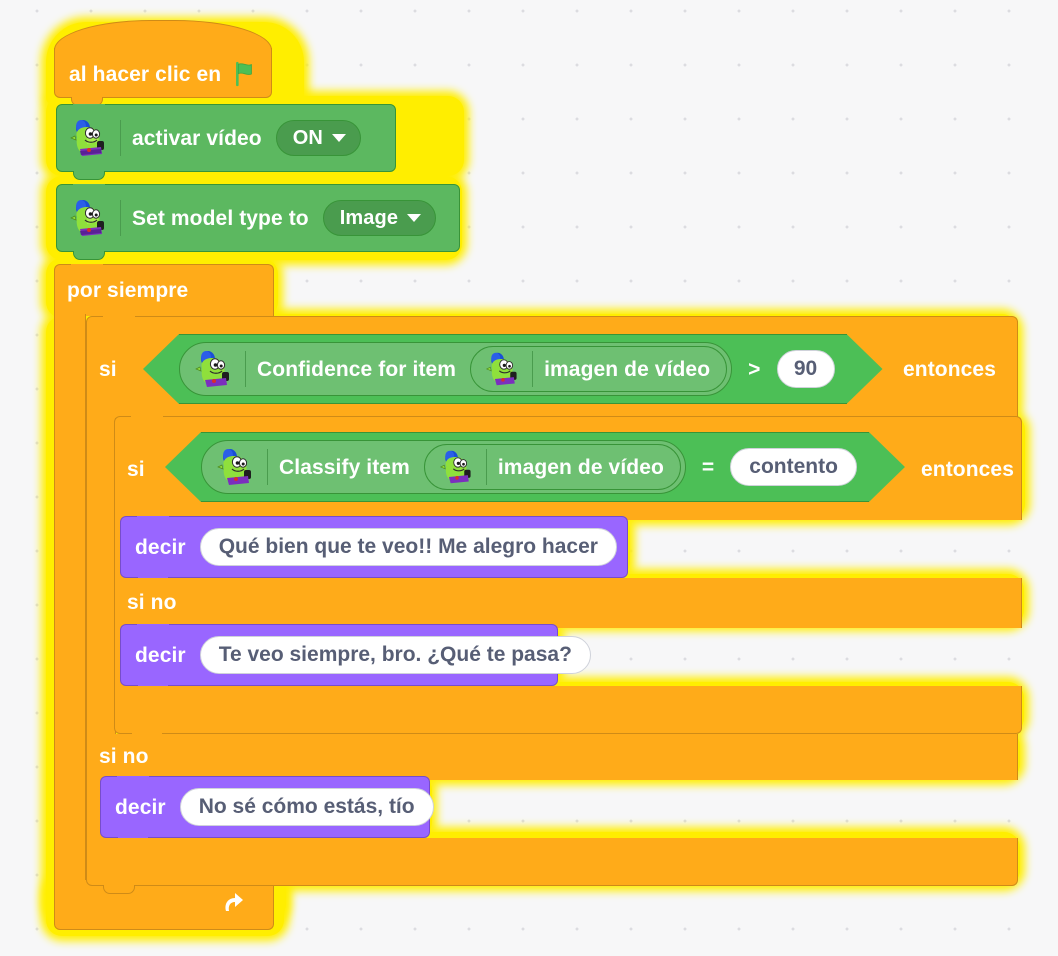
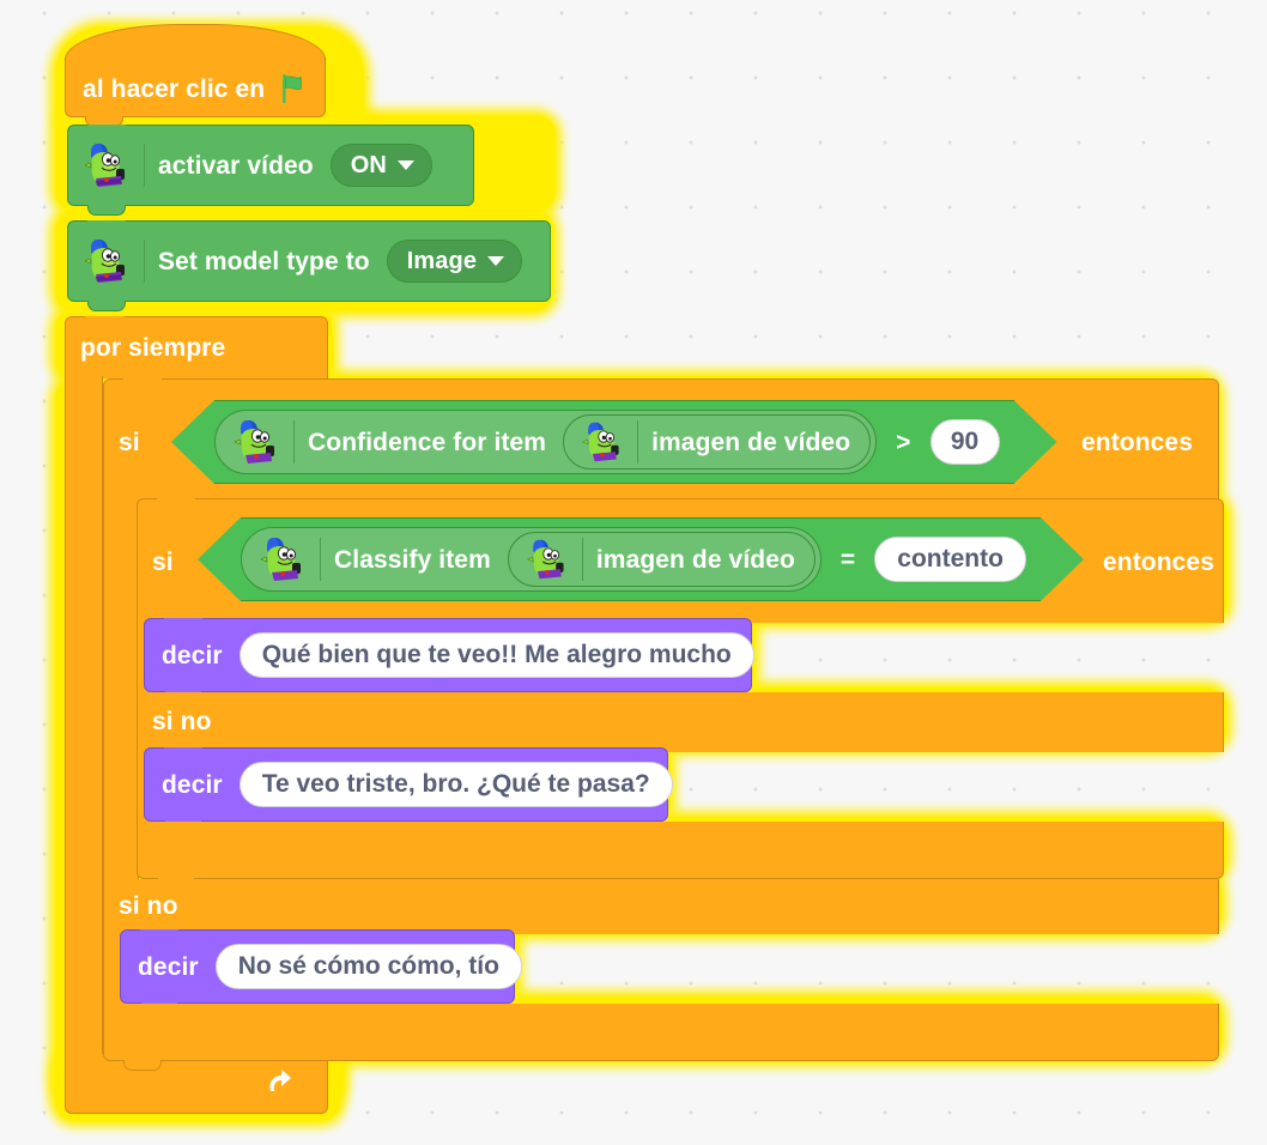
  al hacer clic en
  activar vídeo
  ON
  Set model type to
  Image
  por siempre
  si
  entonces
  Confidence for item
  imagen de vídeo
  >
  90
  si
  entonces
  Classify item
  imagen de vídeo
  =
  contento
  decir
- Qué bien que te veo!! Me alegro hacer
+ Qué bien que te veo!! Me alegro mucho
  si no
  decir
- Te veo siempre, bro. ¿Qué te pasa?
+ Te veo triste, bro. ¿Qué te pasa?
  si no
  decir
- No sé cómo estás, tío
+ No sé cómo cómo, tío
